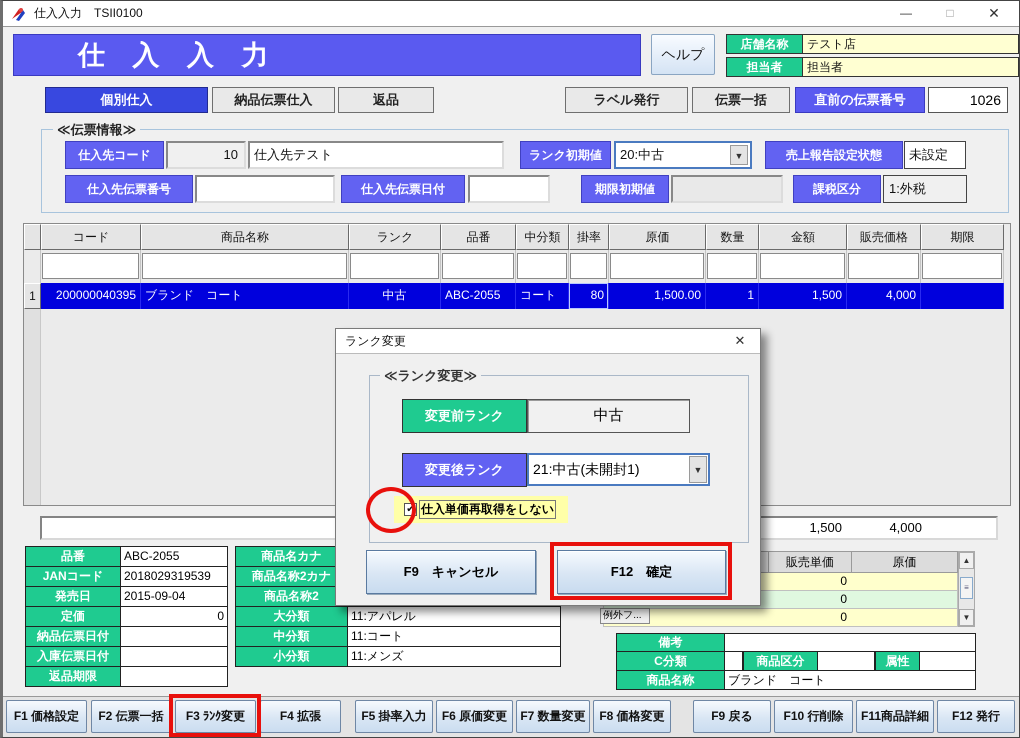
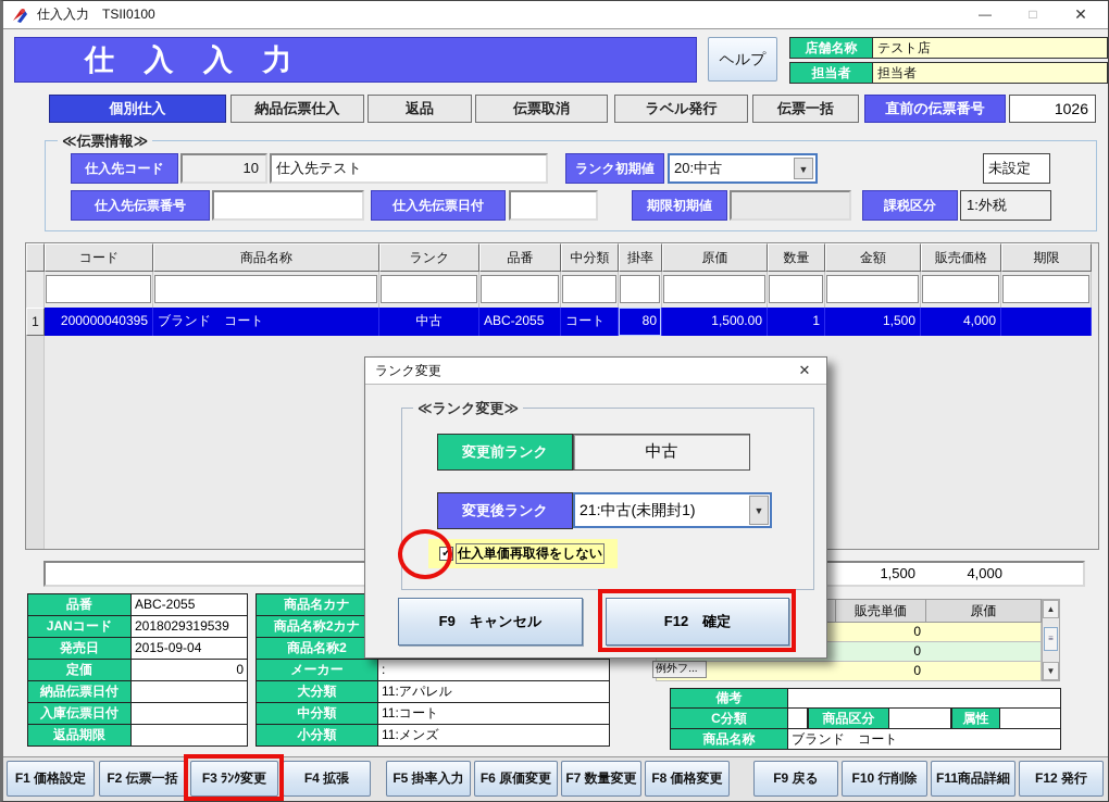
  仕入入力 TSII0100
  —
  □
  ✕
  仕 入 入 力
  ヘルプ
  店舗名称
  テスト店
  担当者
  担当者
  個別仕入
  納品伝票仕入
  返品
+ 伝票取消
  ラベル発行
  伝票一括
  直前の伝票番号
  1026
  ≪伝票情報≫
  仕入先コード
  10
  仕入先テスト
  ランク初期値
  20:中古
  ▼
- 売上報告設定状態
  未設定
  仕入先伝票番号
  仕入先伝票日付
  期限初期値
  課税区分
  1:外税
  コード
  商品名称
  ランク
  品番
  中分類
  掛率
  原価
  数量
  金額
  販売価格
  期限
  1
  200000040395
  ブランド コート
  中古
  ABC-2055
  コート
  80
  1,500.00
  1
  1,500
  4,000
  1,500
  4,000
  品番
  ABC-2055
  JANコード
  2018029319539
  発売日
  2015-09-04
  定価
  0
  納品伝票日付
  入庫伝票日付
  返品期限
  商品名カナ
  商品名称2カナ
  商品名称2
+ メーカー
+ :
  大分類
  11:アパレル
  中分類
  11:コート
  小分類
  11:メンズ
  販売単価
  原価
  0
  0
  0
  ▲
  ≡
  ▼
  例外フ...
  備考
  C分類
  商品区分
  属性
  商品名称
  ブランド コート
  F1 価格設定
  F2 伝票一括
  F3 ﾗﾝｸ変更
  F4 拡張
  F5 掛率入力
  F6 原価変更
  F7 数量変更
  F8 価格変更
  F9 戻る
  F10 行削除
  F11商品詳細
  F12 発行
  ランク変更
  ✕
  ≪ランク変更≫
  変更前ランク
  中古
  変更後ランク
  21:中古(未開封1)
  ▼
  ✔
  仕入単価再取得をしない
  F9 キャンセル
  F12 確定
